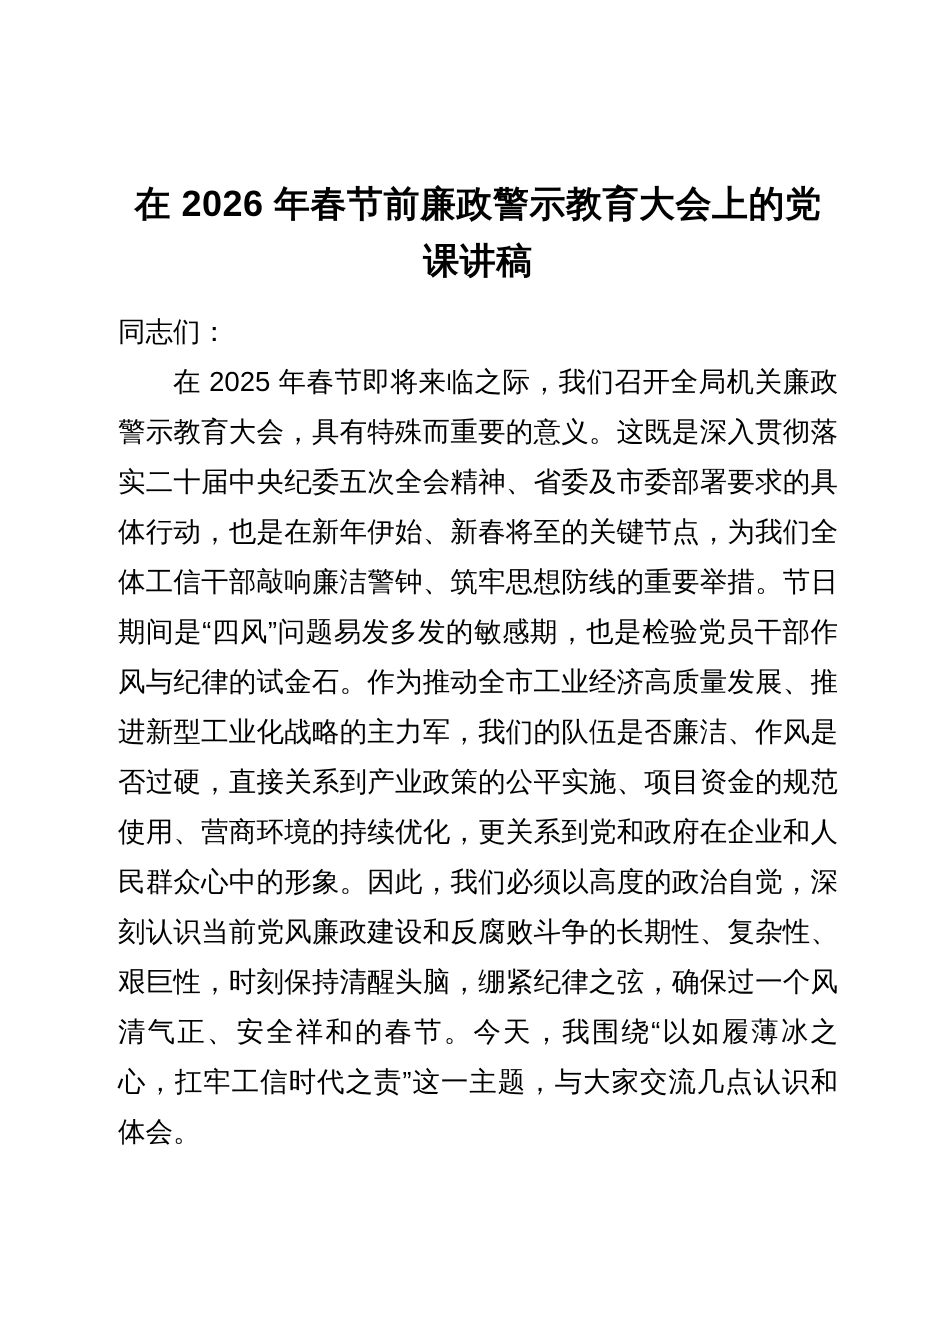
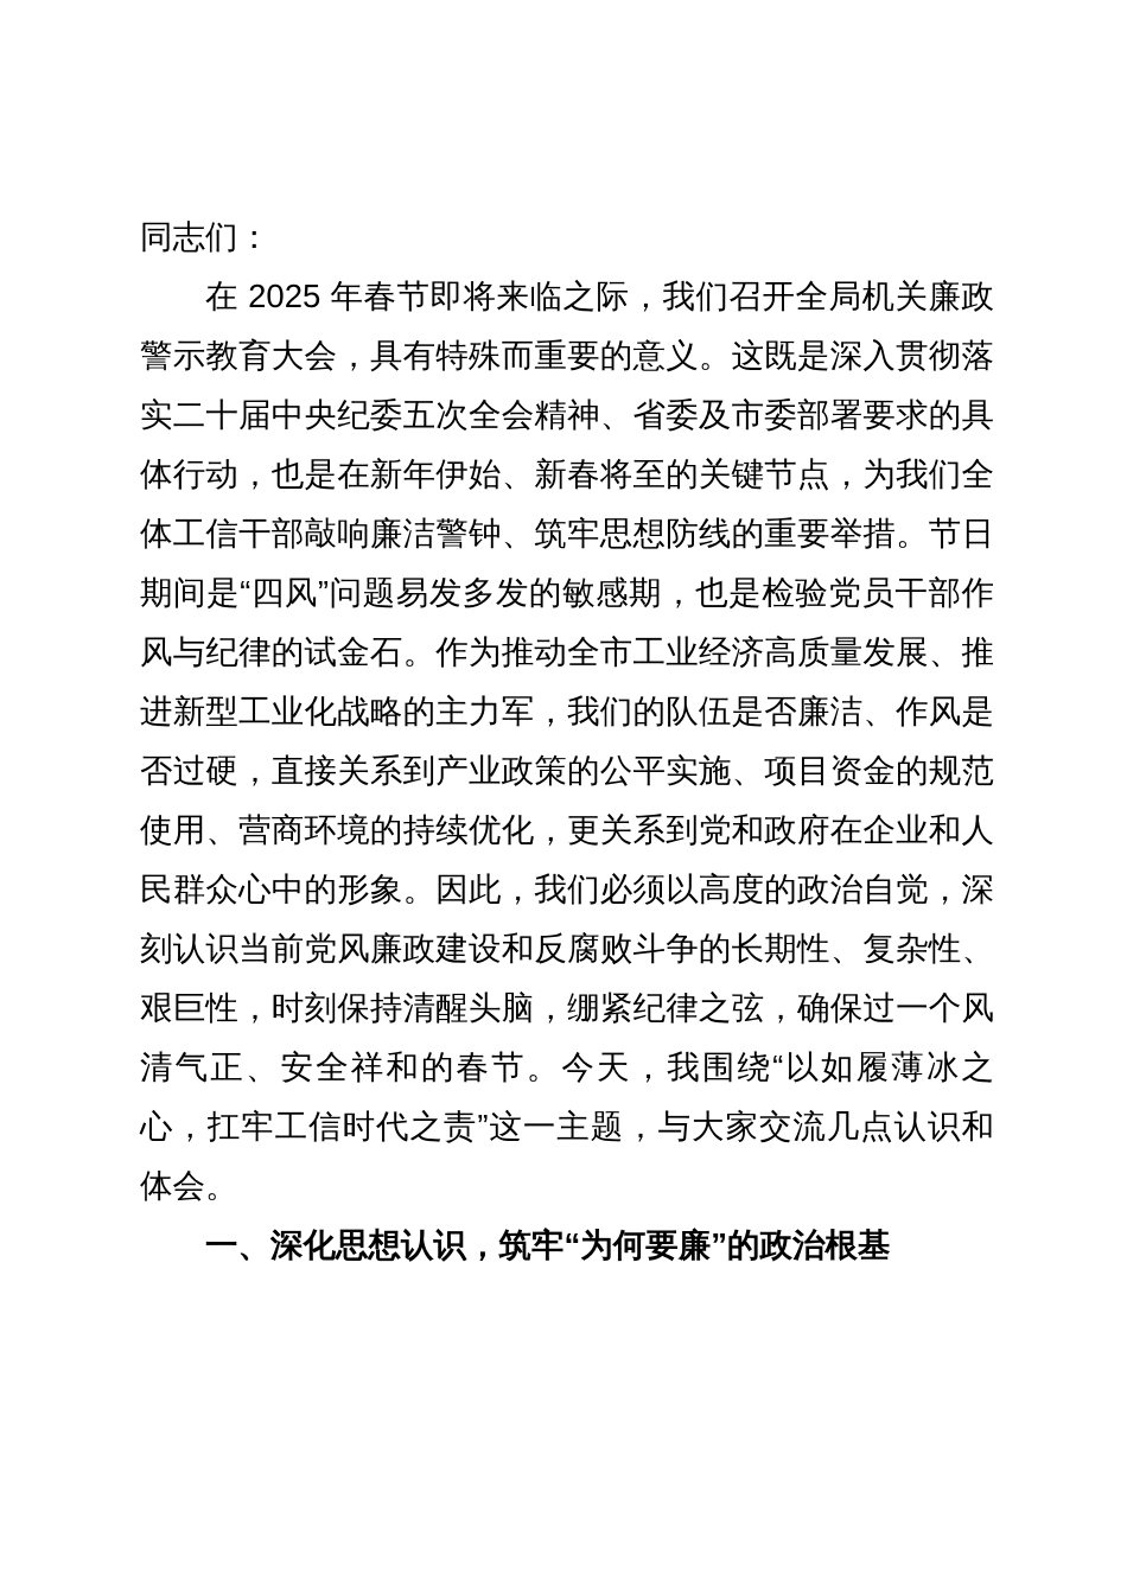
- 在 2026 年春节前廉政警示教育大会上的党课讲稿
  同志们：
  在 2025 年春节即将来临之际，我们召开全局机关廉政警示教育大会，具有特殊而重要的意义。这既是深入贯彻落实二十届中央纪委五次全会精神、省委及市委部署要求的具体行动，也是在新年伊始、新春将至的关键节点，为我们全体工信干部敲响廉洁警钟、筑牢思想防线的重要举措。节日期间是“四风”问题易发多发的敏感期，也是检验党员干部作风与纪律的试金石。作为推动全市工业经济高质量发展、推进新型工业化战略的主力军，我们的队伍是否廉洁、作风是否过硬，直接关系到产业政策的公平实施、项目资金的规范使用、营商环境的持续优化，更关系到党和政府在企业和人民群众心中的形象。因此，我们必须以高度的政治自觉，深刻认识当前党风廉政建设和反腐败斗争的长期性、复杂性、艰巨性，时刻保持清醒头脑，绷紧纪律之弦，确保过一个风清气正、安全祥和的春节。今天，我围绕“以如履薄冰之心，扛牢工信时代之责”这一主题，与大家交流几点认识和体会。
+ 一、深化思想认识，筑牢“为何要廉”的政治根基
